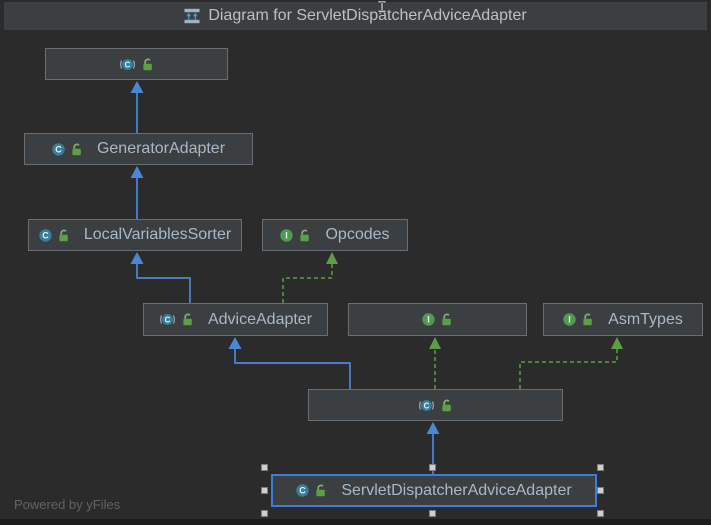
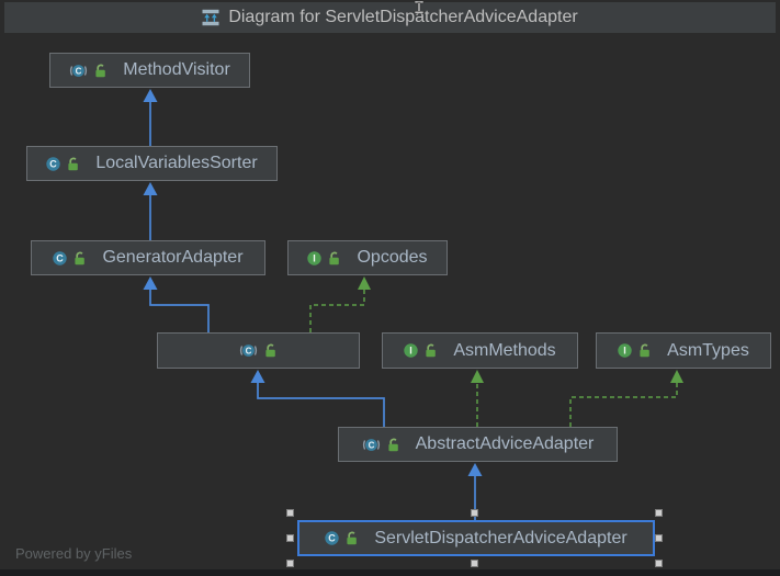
  C
+ MethodVisitor
  C
- GeneratorAdapter
+ LocalVariablesSorter
  C
- LocalVariablesSorter
+ GeneratorAdapter
  I
  Opcodes
  C
- AdviceAdapter
  I
+ AsmMethods
  I
  AsmTypes
  C
+ AbstractAdviceAdapter
  C
  ServletDispatcherAdviceAdapter
  Diagram for ServletDispatcherAdviceAdapter
  Powered by yFiles
